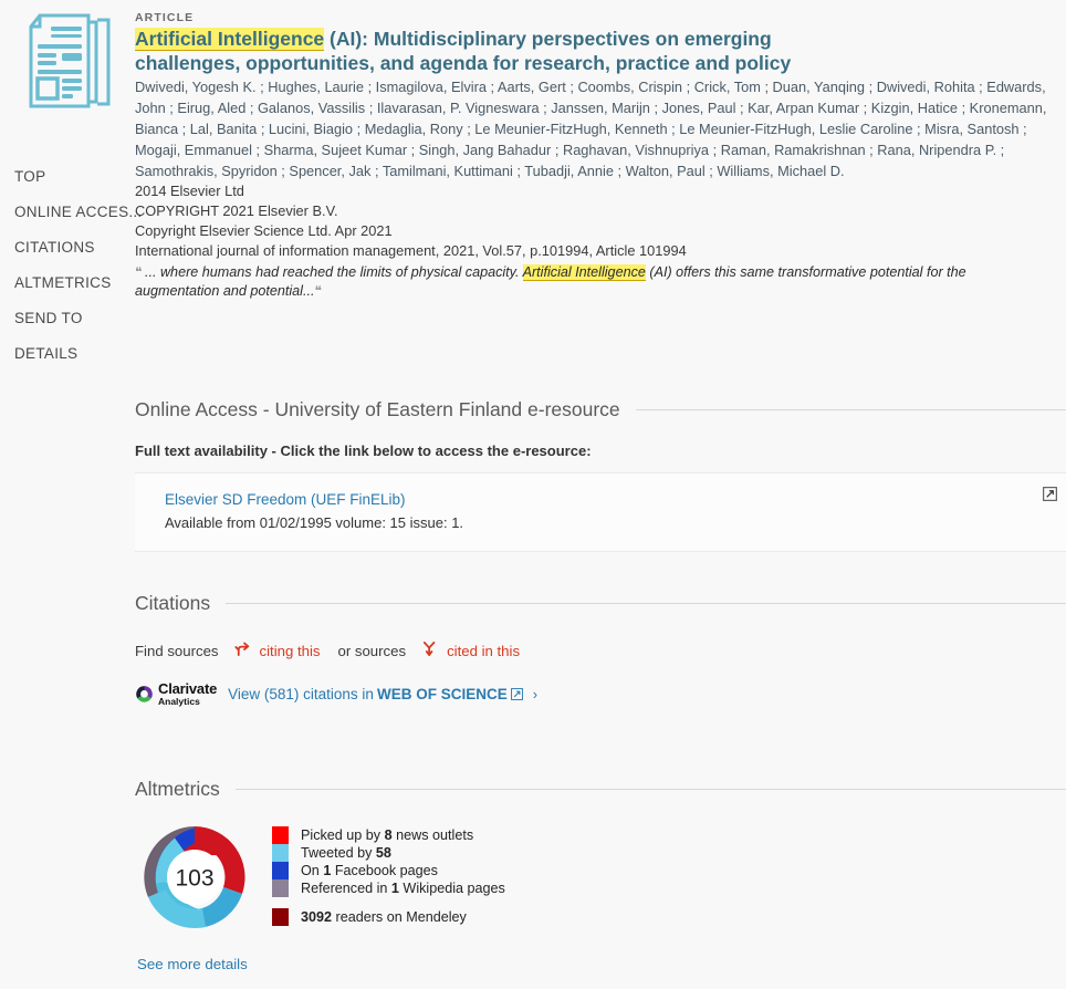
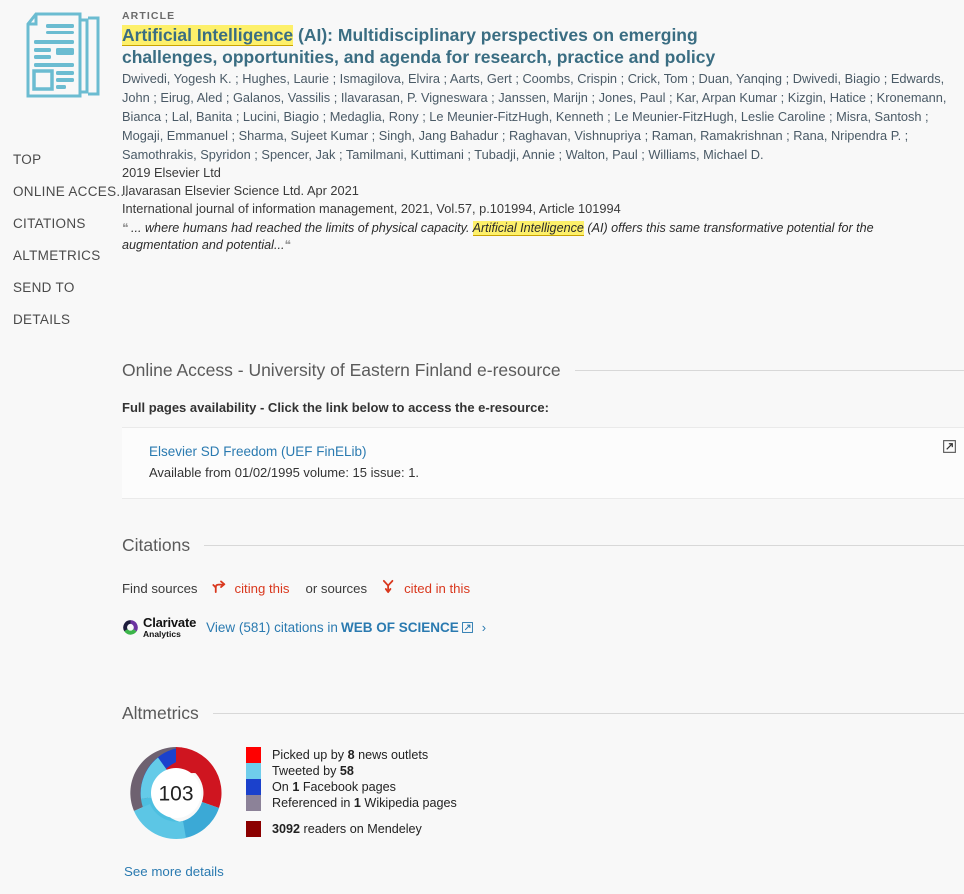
  TOP
  ONLINE ACCES.
  CITATIONS
  ALTMETRICS
  SEND TO
  DETAILS
  ARTICLE
  Artificial Intelligence (AI): Multidisciplinary perspectives on emerging challenges, opportunities, and agenda for research, practice and policy
- Dwivedi, Yogesh K. ; Hughes, Laurie ; Ismagilova, Elvira ; Aarts, Gert ; Coombs, Crispin ; Crick, Tom ; Duan, Yanqing ; Dwivedi, Rohita ; Edwards, John ; Eirug, Aled ; Galanos, Vassilis ; Ilavarasan, P. Vigneswara ; Janssen, Marijn ; Jones, Paul ; Kar, Arpan Kumar ; Kizgin, Hatice ; Kronemann, Bianca ; Lal, Banita ; Lucini, Biagio ; Medaglia, Rony ; Le Meunier-FitzHugh, Kenneth ; Le Meunier-FitzHugh, Leslie Caroline ; Misra, Santosh ; Mogaji, Emmanuel ; Sharma, Sujeet Kumar ; Singh, Jang Bahadur ; Raghavan, Vishnupriya ; Raman, Ramakrishnan ; Rana, Nripendra P. ; Samothrakis, Spyridon ; Spencer, Jak ; Tamilmani, Kuttimani ; Tubadji, Annie ; Walton, Paul ; Williams, Michael D.
+ Dwivedi, Yogesh K. ; Hughes, Laurie ; Ismagilova, Elvira ; Aarts, Gert ; Coombs, Crispin ; Crick, Tom ; Duan, Yanqing ; Dwivedi, Biagio ; Edwards, John ; Eirug, Aled ; Galanos, Vassilis ; Ilavarasan, P. Vigneswara ; Janssen, Marijn ; Jones, Paul ; Kar, Arpan Kumar ; Kizgin, Hatice ; Kronemann, Bianca ; Lal, Banita ; Lucini, Biagio ; Medaglia, Rony ; Le Meunier-FitzHugh, Kenneth ; Le Meunier-FitzHugh, Leslie Caroline ; Misra, Santosh ; Mogaji, Emmanuel ; Sharma, Sujeet Kumar ; Singh, Jang Bahadur ; Raghavan, Vishnupriya ; Raman, Ramakrishnan ; Rana, Nripendra P. ; Samothrakis, Spyridon ; Spencer, Jak ; Tamilmani, Kuttimani ; Tubadji, Annie ; Walton, Paul ; Williams, Michael D.
- 2014 Elsevier Ltd
+ 2019 Elsevier Ltd
- COPYRIGHT 2021 Elsevier B.V.
- Copyright Elsevier Science Ltd. Apr 2021
+ Ilavarasan Elsevier Science Ltd. Apr 2021
  International journal of information management, 2021, Vol.57, p.101994, Article 101994
  ❝ ... where humans had reached the limits of physical capacity. Artificial Intelligence (AI) offers this same transformative potential for the augmentation and potential...❝
  Online Access - University of Eastern Finland e-resource
- Full text availability - Click the link below to access the e-resource:
+ Full pages availability - Click the link below to access the e-resource:
  Elsevier SD Freedom (UEF FinELib)
  Available from 01/02/1995 volume: 15 issue: 1.
  Citations
  Find sources
  citing this
  or sources
  cited in this
  Clarivate
  Analytics
  View (581) citations in
  WEB OF SCIENCE
  ›
  Altmetrics
  103
  Picked up by 8 news outlets
  Tweeted by 58
  On 1 Facebook pages
  Referenced in 1 Wikipedia pages
  3092 readers on Mendeley
  See more details
